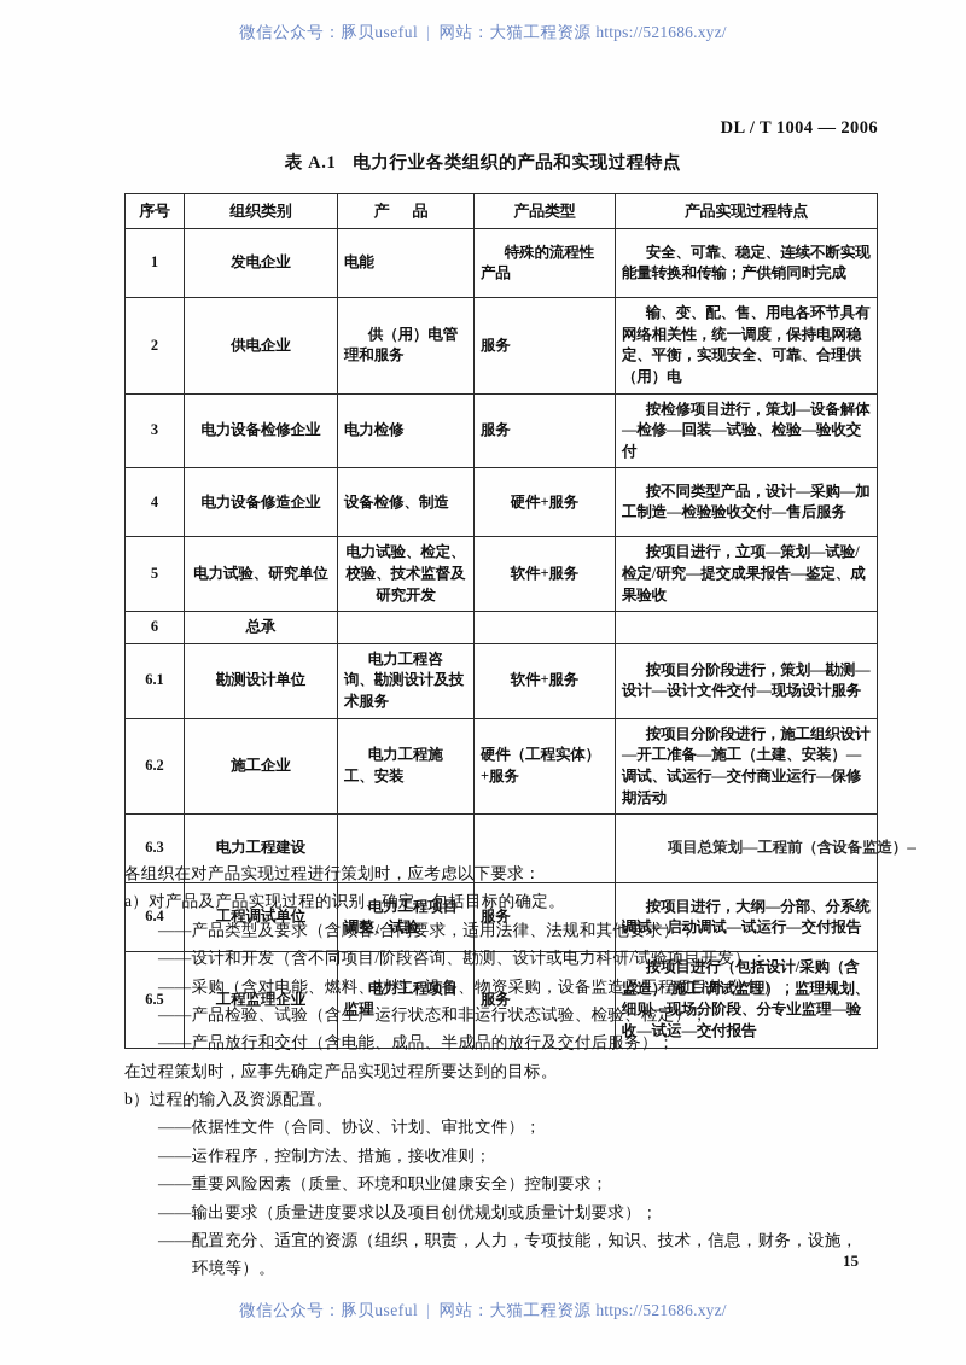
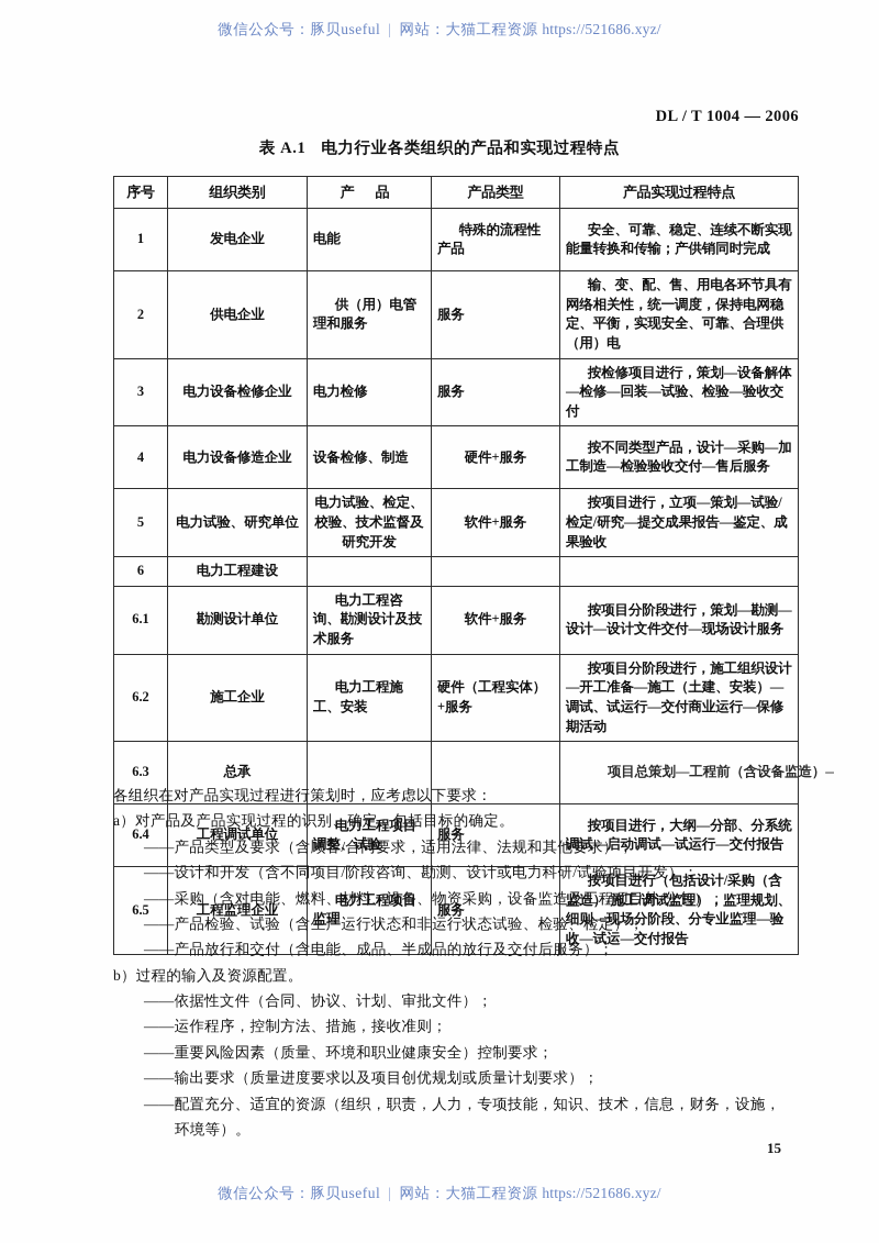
  微信公众号：豚贝useful | 网站：大猫工程资源 https://521686.xyz/
  DL / T 1004 — 2006
  表 A.1 电力行业各类组织的产品和实现过程特点
  序号	组织类别	产 品	产品类型	产品实现过程特点
  1	发电企业	电能	特殊的流程性产品	安全、可靠、稳定、连续不断实现能量转换和传输；产供销同时完成
  2	供电企业	供（用）电管理和服务	服务	输、变、配、售、用电各环节具有网络相关性，统一调度，保持电网稳定、平衡，实现安全、可靠、合理供（用）电
  3	电力设备检修企业	电力检修	服务	按检修项目进行，策划—设备解体—检修—回装—试验、检验—验收交付
  4	电力设备修造企业	设备检修、制造	硬件+服务	按不同类型产品，设计—采购—加工制造—检验验收交付—售后服务
  5	电力试验、研究单位	电力试验、检定、校验、技术监督及研究开发	软件+服务	按项目进行，立项—策划—试验/检定/研究—提交成果报告—鉴定、成果验收
- 6	总承
+ 6	电力工程建设
  6.1	勘测设计单位	电力工程咨询、勘测设计及技术服务	软件+服务	按项目分阶段进行，策划—勘测—设计—设计文件交付—现场设计服务
  6.2	施工企业	电力工程施工、安装	硬件（工程实体）+服务	按项目分阶段进行，施工组织设计—开工准备—施工（土建、安装）—调试、试运行—交付商业运行—保修期活动
- 6.3	电力工程建设			项目总策划—工程前（含设备监造）—
+ 6.3	总承			项目总策划—工程前（含设备监造）—
  6.4	工程调试单位	电力工程项目调整、试验	服务	按项目进行，大纲—分部、分系统调试—启动调试—试运行—交付报告
  6.5	工程监理企业	电力工程项目监理	服务	按项目进行（包括设计/采购（含监造）/施工/调试监理），监理规划、细则—现场分阶段、分专业监理—验收—试运—交付报告
  各组织在对产品实现过程进行策划时，应考虑以下要求：
  a）对产品及产品实现过程的识别、确定，包括目标的确定。
  ——产品类型及要求（含顾客/合同要求，适用法律、法规和其他要求）；
  ——设计和开发（含不同项目/阶段咨询、勘测、设计或电力科研/试验项目开发）；
  ——采购（含对电能、燃料、材料、设备、物资采购，设备监造及工程项目外/分包）；
  ——产品检验、试验（含生产运行状态和非运行状态试验、检验、检定）；
  ——产品放行和交付（含电能、成品、半成品的放行及交付后服务）；
- 在过程策划时，应事先确定产品实现过程所要达到的目标。
  b）过程的输入及资源配置。
  ——依据性文件（合同、协议、计划、审批文件）；
  ——运作程序，控制方法、措施，接收准则；
  ——重要风险因素（质量、环境和职业健康安全）控制要求；
  ——输出要求（质量进度要求以及项目创优规划或质量计划要求）；
  ——配置充分、适宜的资源（组织，职责，人力，专项技能，知识、技术，信息，财务，设施，
  环境等）。
  15
  微信公众号：豚贝useful | 网站：大猫工程资源 https://521686.xyz/
